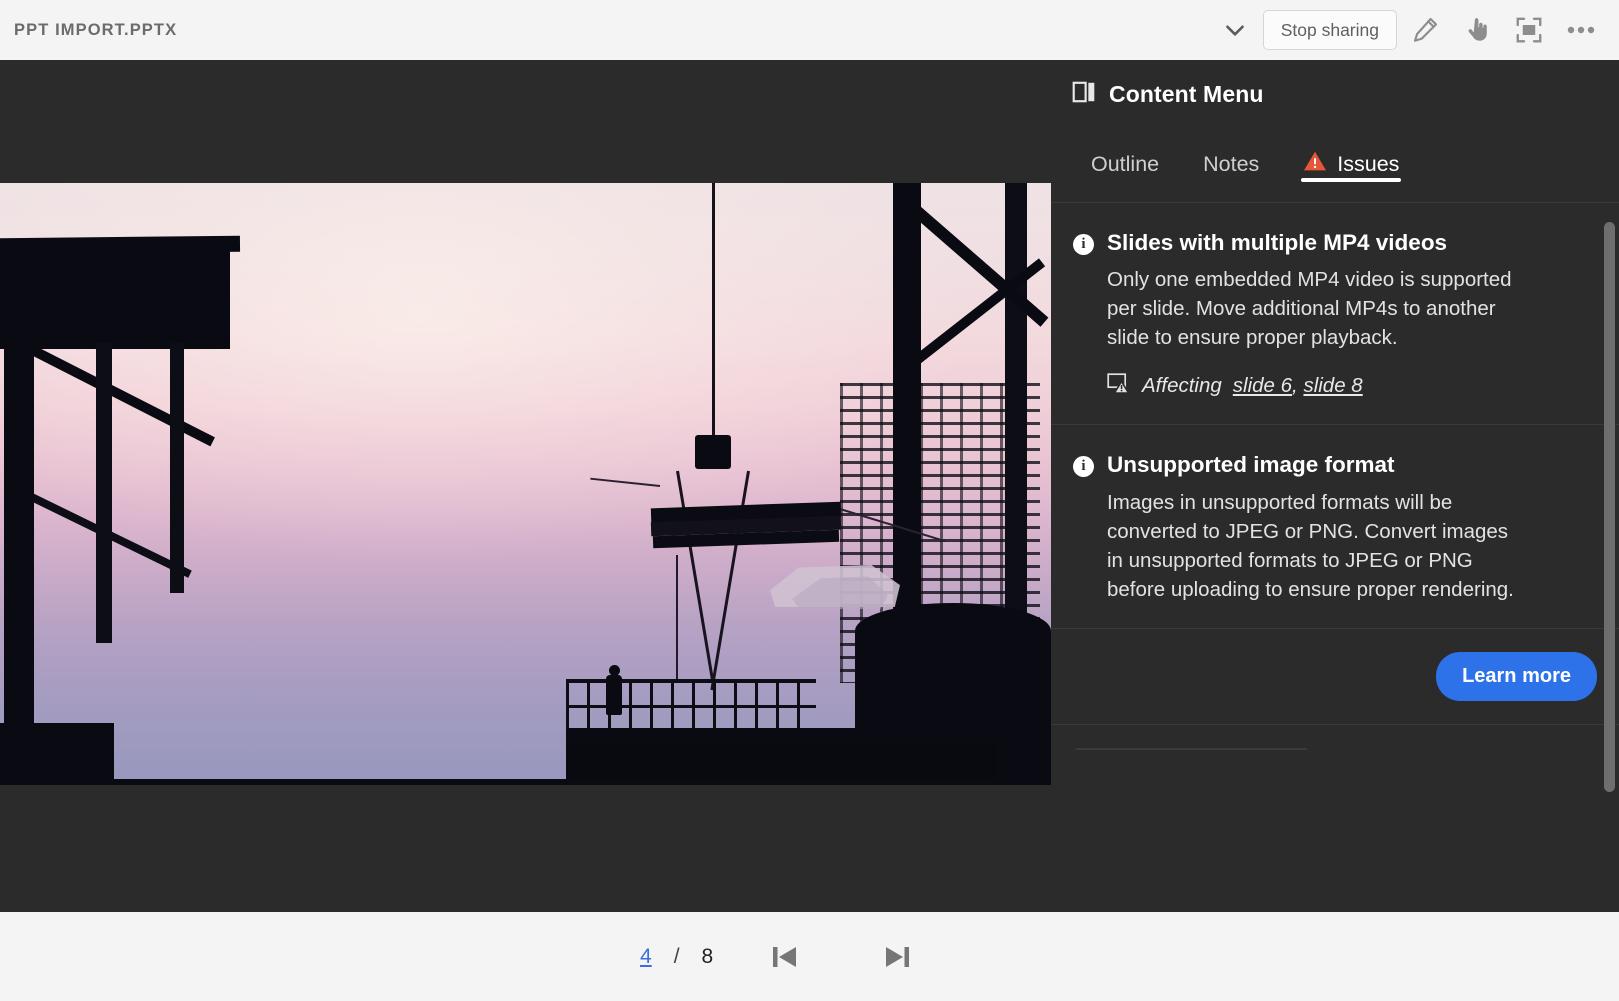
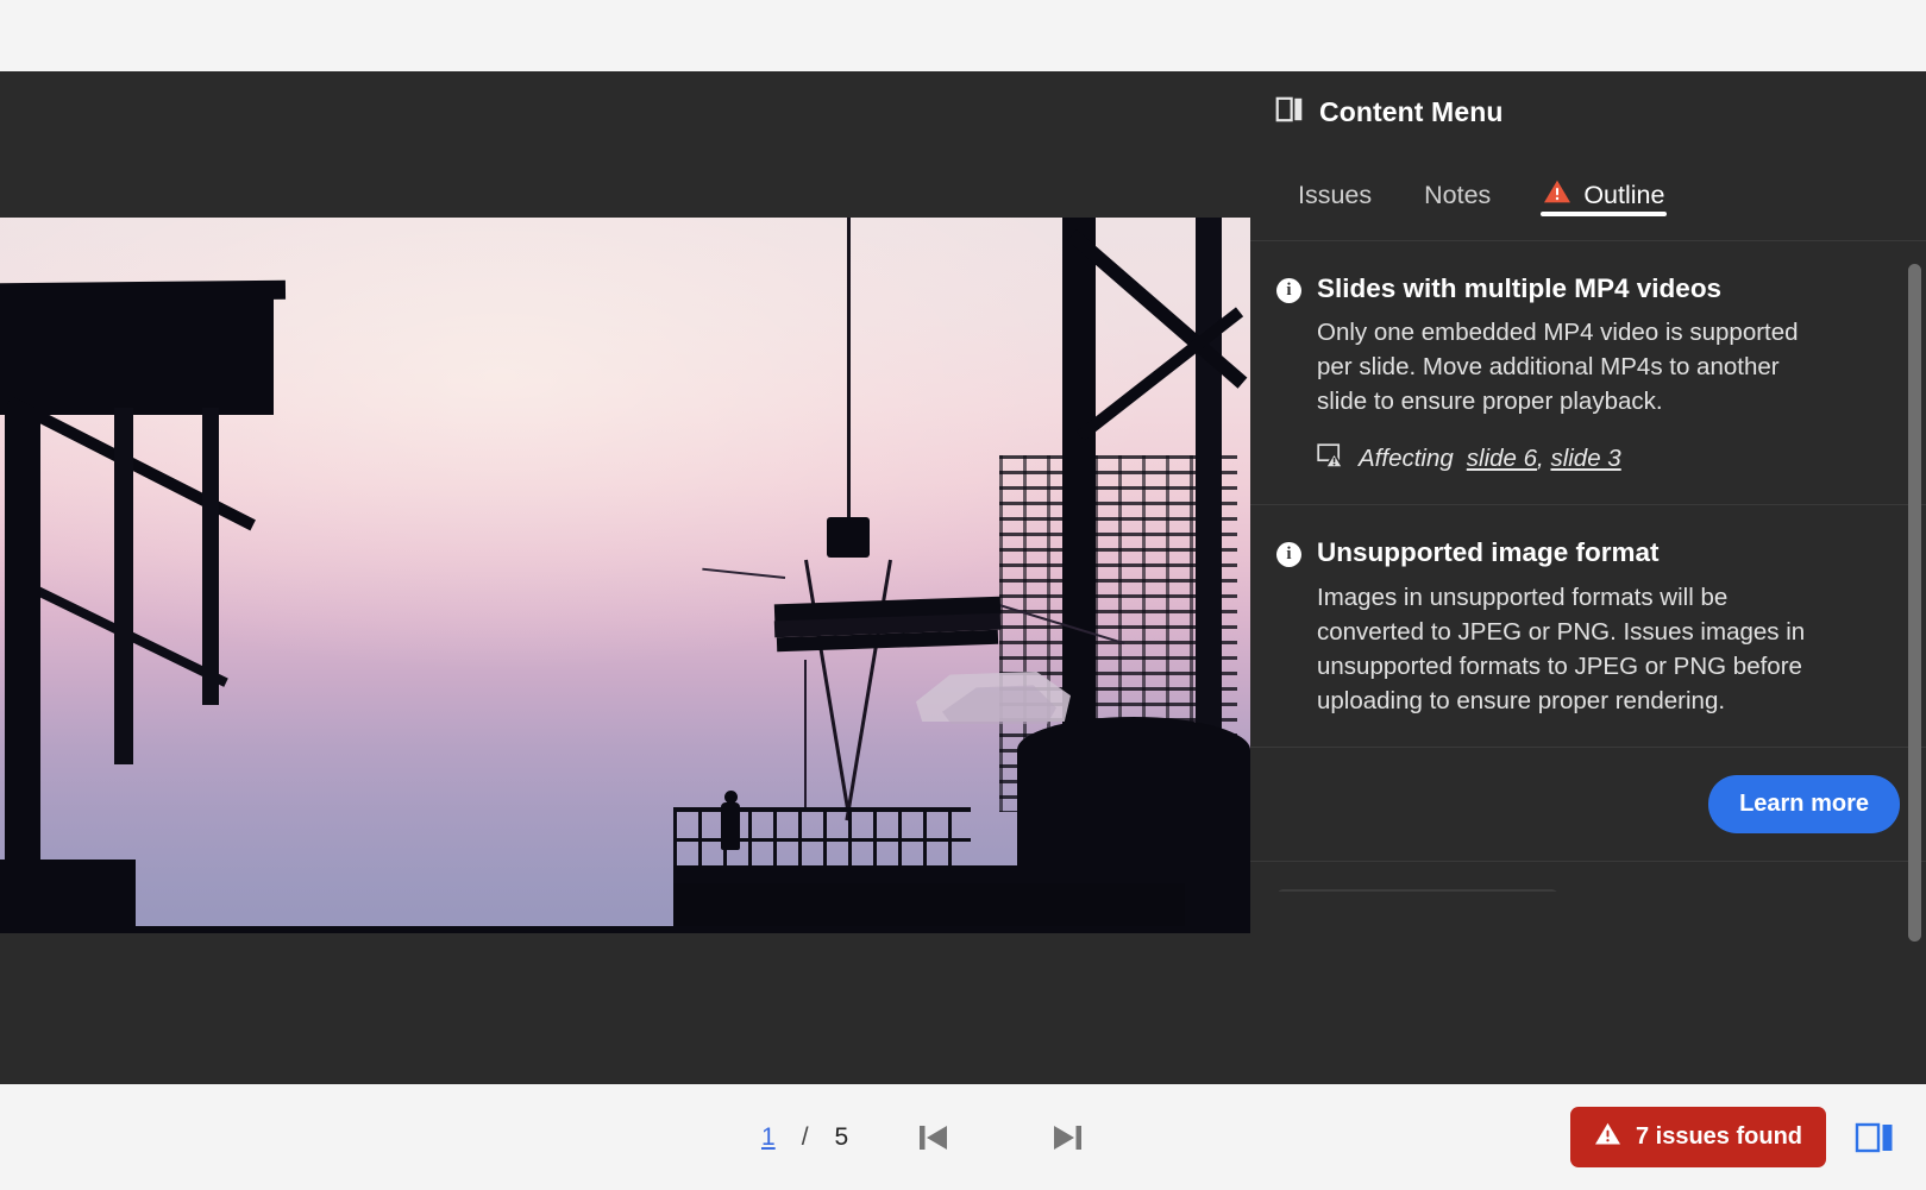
- PPT IMPORT.PPTX
- Stop sharing
  Content Menu
- Outline
+ Issues
  Notes
- Issues
+ Outline
  i
  Slides with multiple MP4 videos
  Only one embedded MP4 video is supported per slide. Move additional MP4s to another slide to ensure proper playback.
  Affecting
- slide 6, slide 8
+ slide 6, slide 3
  i
  Unsupported image format
- Images in unsupported formats will be converted to JPEG or PNG. Convert images in unsupported formats to JPEG or PNG before uploading to ensure proper rendering.
+ Images in unsupported formats will be converted to JPEG or PNG. Issues images in unsupported formats to JPEG or PNG before uploading to ensure proper rendering.
  Learn more
- 4
+ 1
  /
- 8
+ 5
+ 7 issues found
